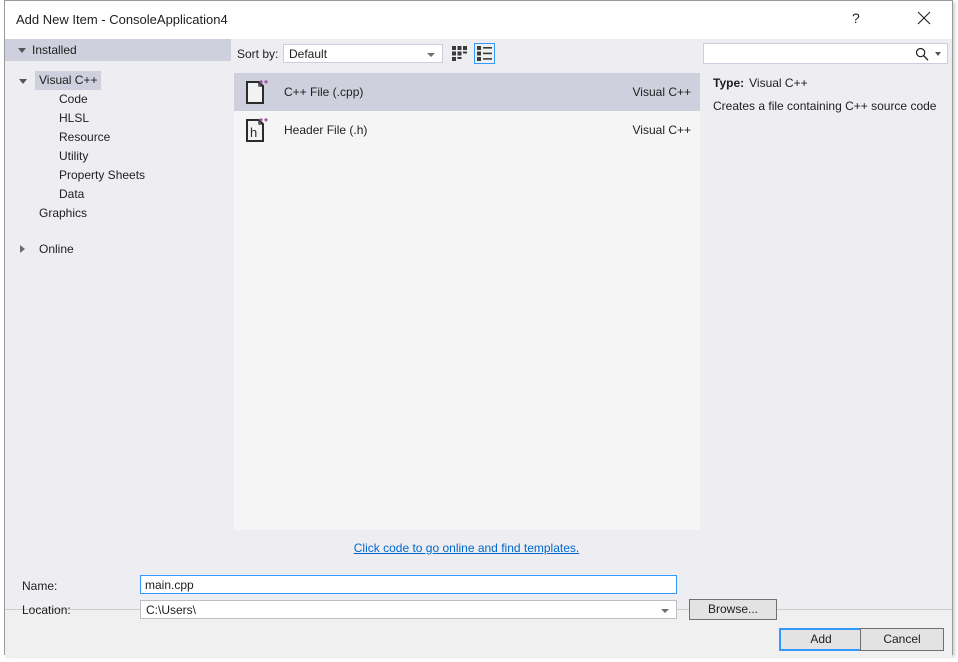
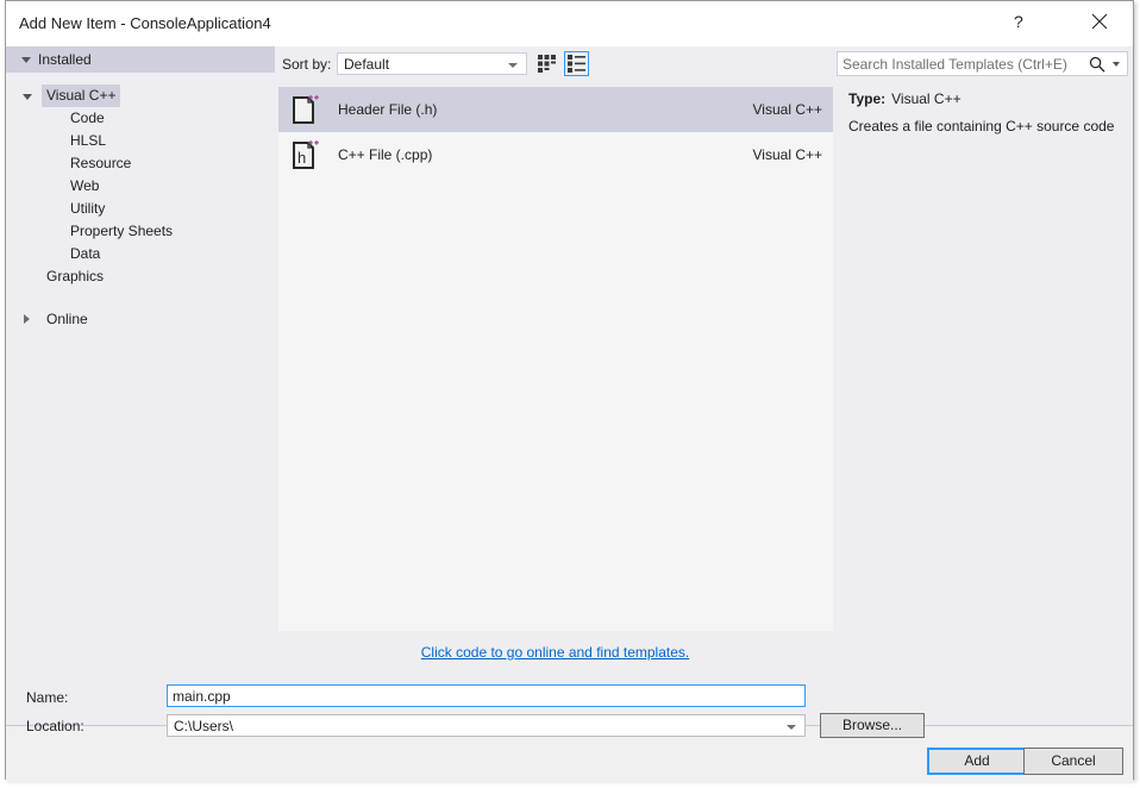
  Add New Item - ConsoleApplication4
  ?
  Installed
  Visual C++
  Code
  HLSL
  Resource
+ Web
  Utility
  Property Sheets
  Data
  Graphics
  Online
  Sort by:
  Default
- C++ File (.cpp)
+ Header File (.h)
  Visual C++
  h
- Header File (.h)
+ C++ File (.cpp)
  Visual C++
  Click code to go online and find templates.
+ Search Installed Templates (Ctrl+E)
  Type: Visual C++
  Creates a file containing C++ source code
  Name:
  main.cpp
  Location:
  C:\Users\
  Browse...
  Add
  Cancel
